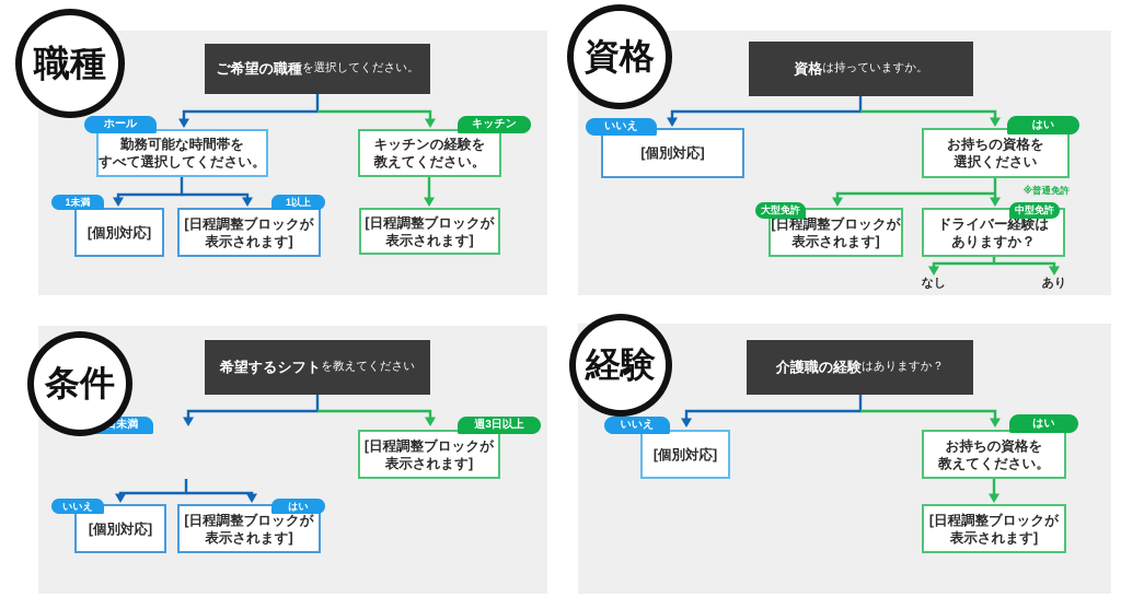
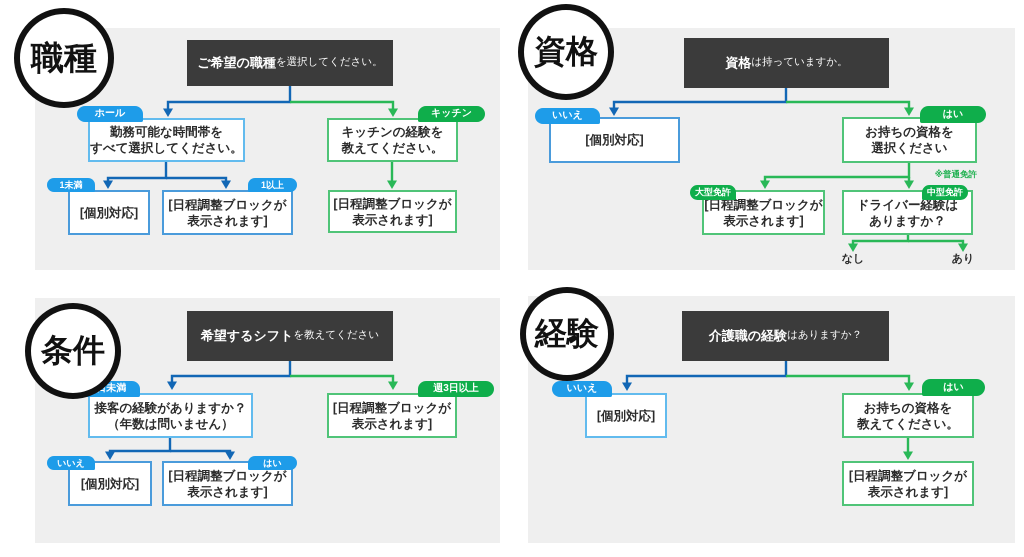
  ご希望の職種
  を選択してください。
  ホール
  キッチン
  勤務可能な時間帯を
  すべて選択してください。
  キッチンの経験を
  教えてください。
  1未満
  1以上
  [個別対応]
  [日程調整ブロックが
  表示されます]
  [日程調整ブロックが
  表示されます]
  職種
  資格
  は持っていますか。
  いいえ
  はい
  [個別対応]
  お持ちの資格を
  選択ください
  ※普通免許
  大型免許
  中型免許
  [日程調整ブロックが
  表示されます]
  ドライバー経験は
  ありますか？
  なし
  あり
  資格
  希望するシフト
  を教えてください
  週3日以上
+ 接客の経験がありますか？
+ （年数は問いません）
  [日程調整ブロックが
  表示されます]
  いいえ
  はい
  [個別対応]
  [日程調整ブロックが
  表示されます]
  条件
  介護職の経験
  はありますか？
  いいえ
  はい
  [個別対応]
  お持ちの資格を
  教えてください。
  [日程調整ブロックが
  表示されます]
  経験
